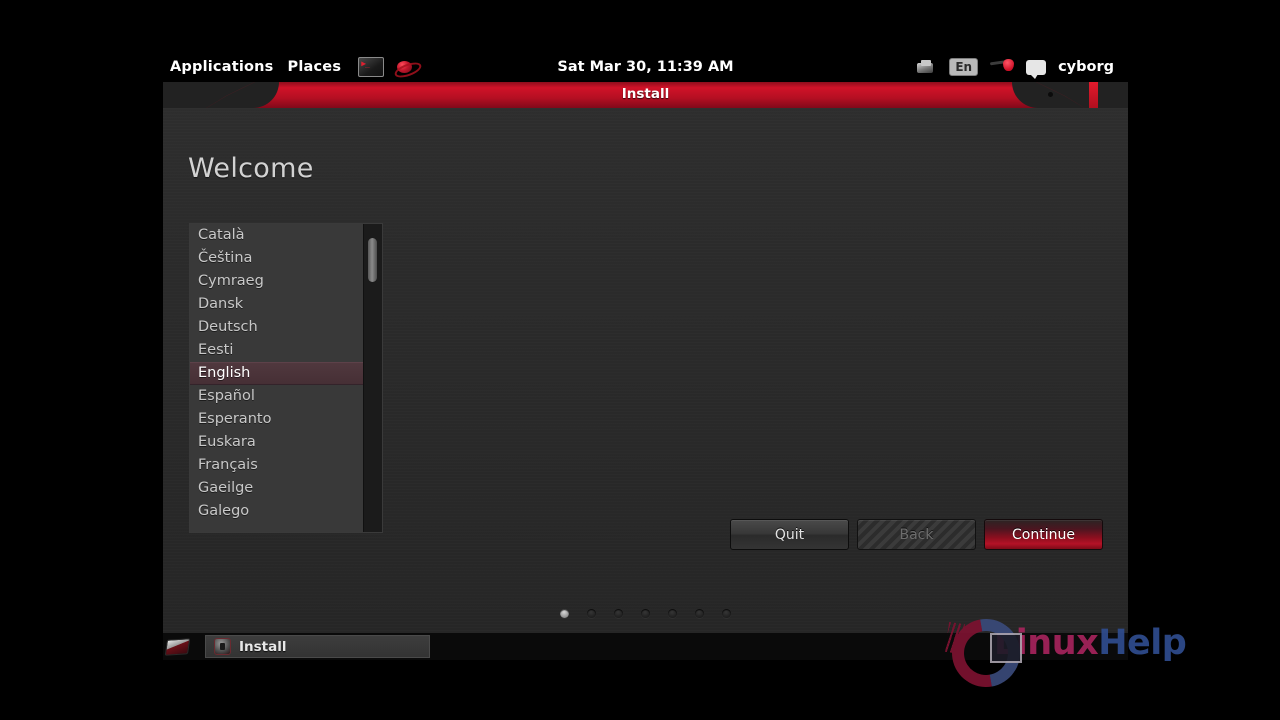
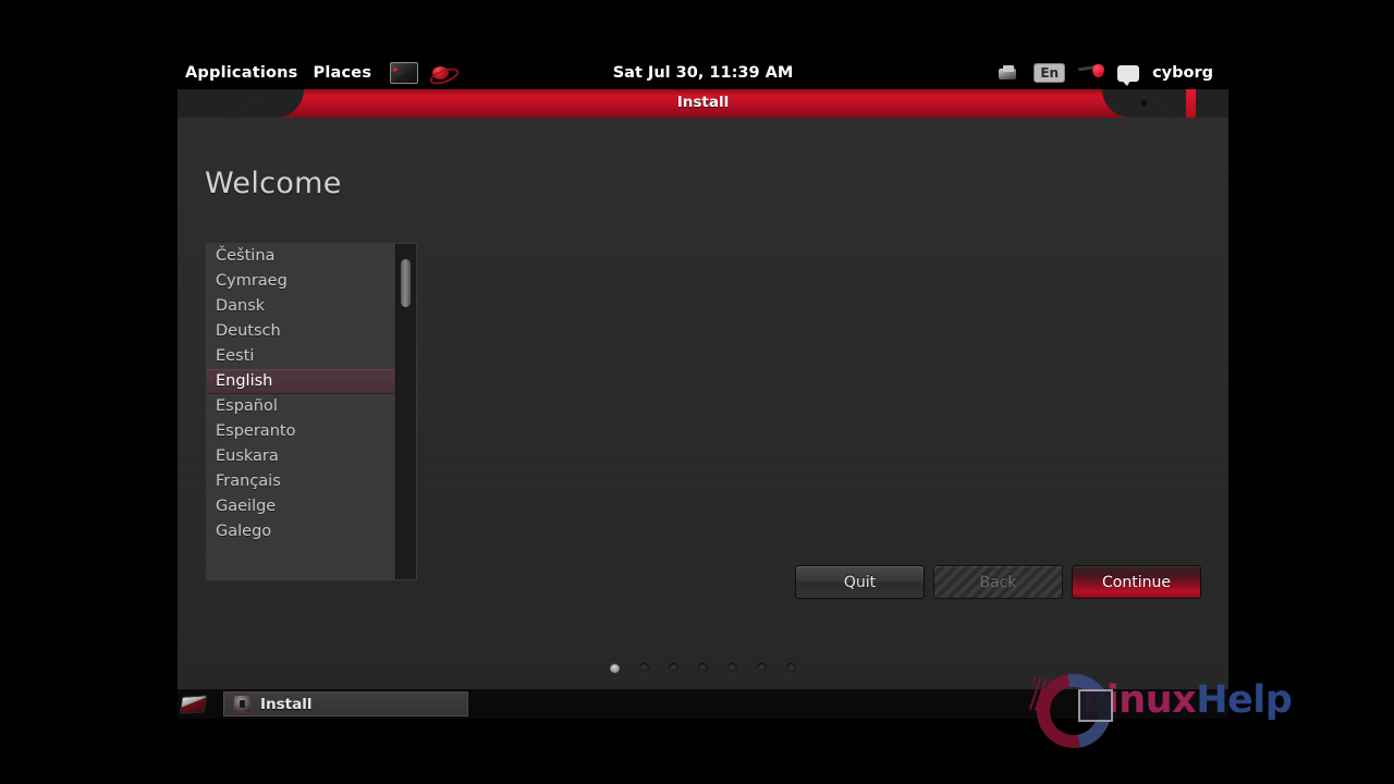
  Applications
  Places
- Sat Mar 30, 11:39 AM
+ Sat Jul 30, 11:39 AM
  En
  cyborg
  Install
  Welcome
- Català
  Čeština
  Cymraeg
  Dansk
  Deutsch
  Eesti
  English
  Español
  Esperanto
  Euskara
  Français
  Gaeilge
  Galego
  Quit
  Back
  Continue
  Install
  inuxHelp
